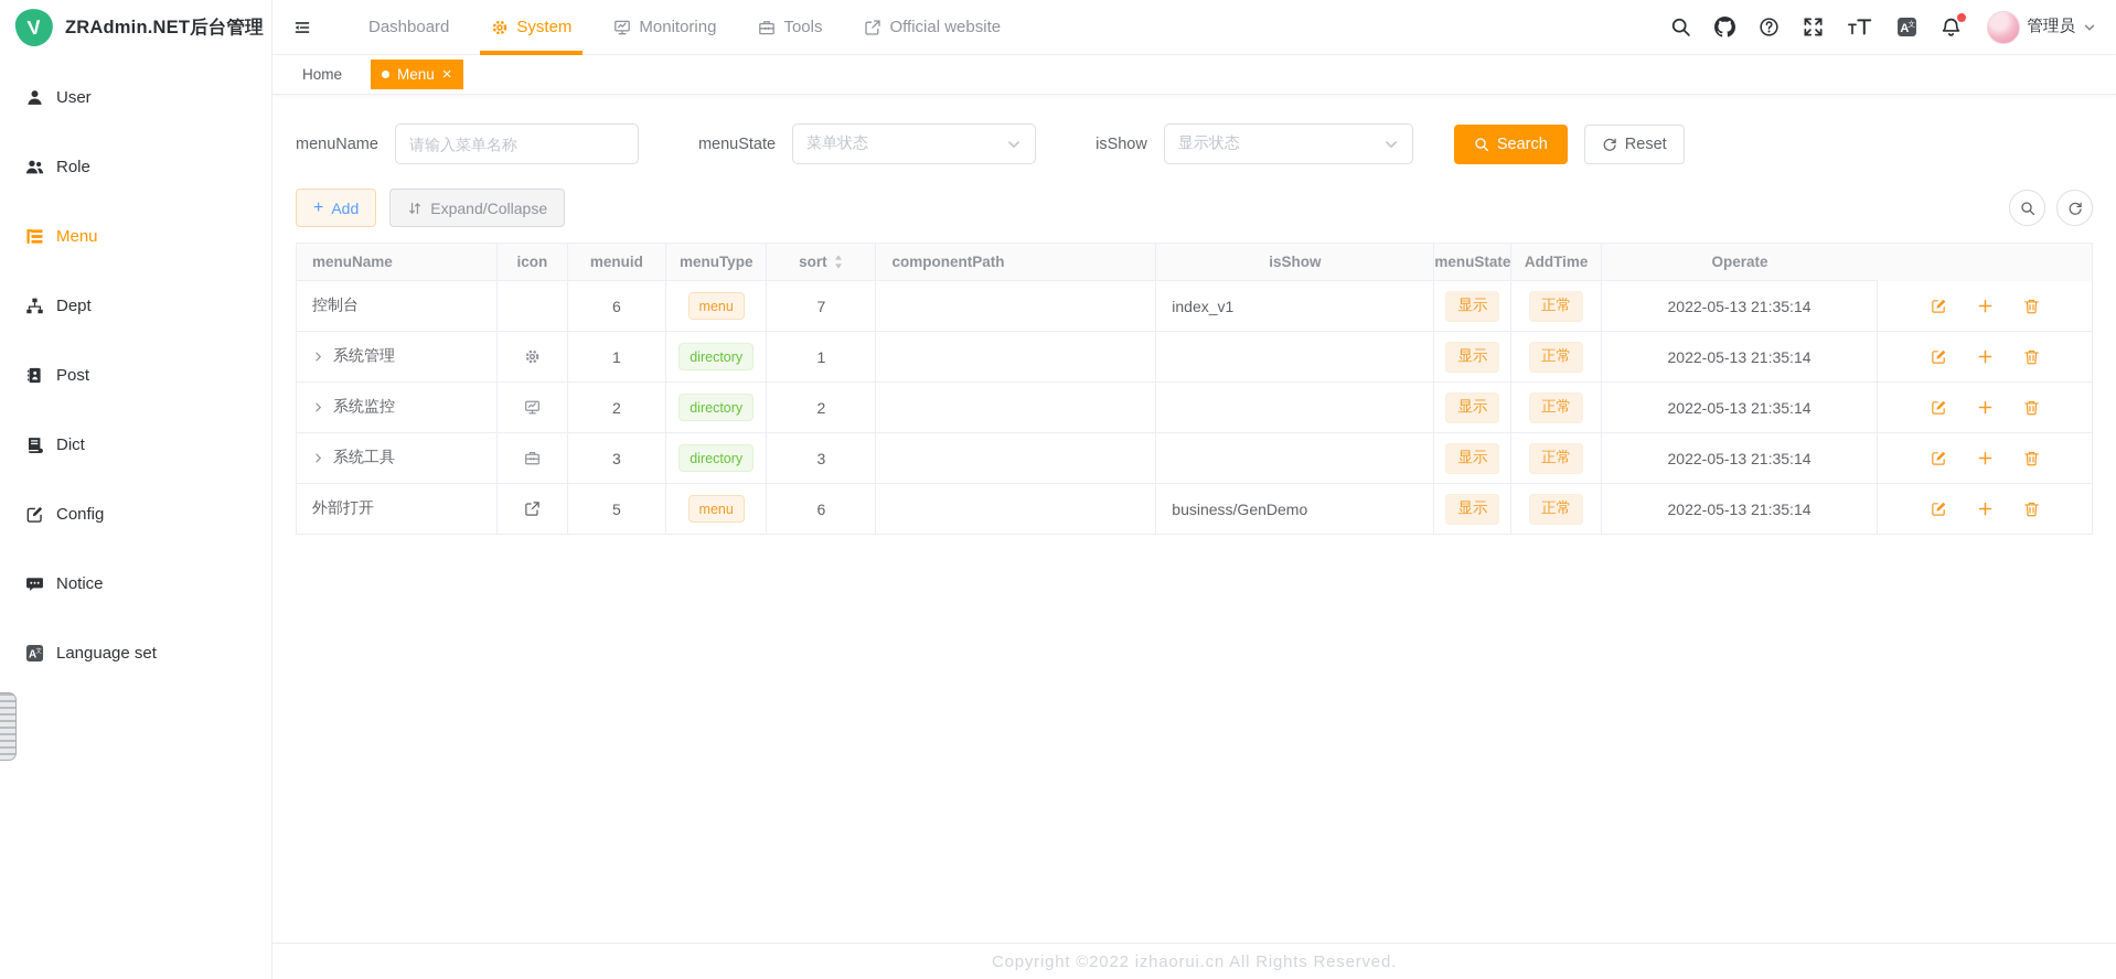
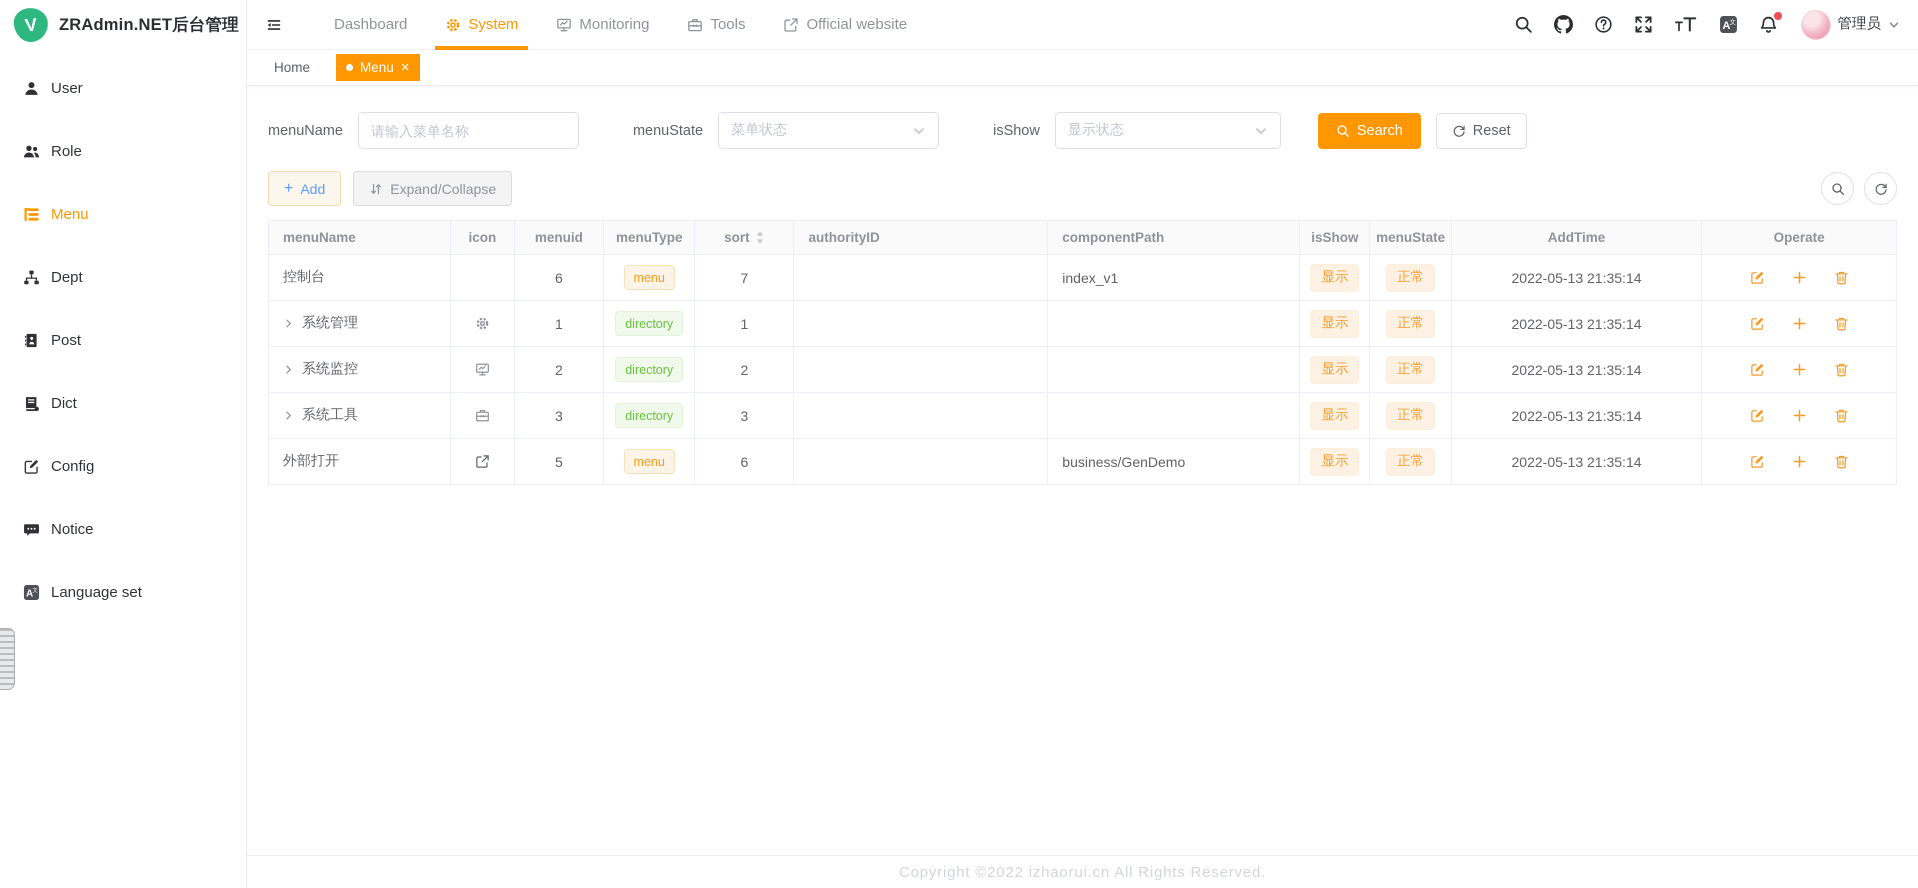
  ZRAdmin.NET后台管理
  User
  Role
  Menu
  Dept
  Post
  Dict
  Config
  Notice
  A
  Language set
  Dashboard
  System
  Monitoring
  Tools
  Official website
  A
  管理员
  Home
  Menu
  ×
  menuName
  请输入菜单名称
  menuState
  菜单状态
  isShow
  显示状态
  Search
  Reset
  +
  Add
  Expand/Collapse
  menuName
  icon
  menuid
  menuType
  sort
+ authorityID
  componentPath
  isShow
  menuState
  AddTime
  Operate
  控制台
  6
  menu
  7
  index_v1
  显示
  正常
  2022-05-13 21:35:14
  系统管理
  1
  directory
  1
  显示
  正常
  2022-05-13 21:35:14
  系统监控
  2
  directory
  2
  显示
  正常
  2022-05-13 21:35:14
  系统工具
  3
  directory
  3
  显示
  正常
  2022-05-13 21:35:14
  外部打开
  5
  menu
  6
  business/GenDemo
  显示
  正常
  2022-05-13 21:35:14
  Copyright ©2022 izhaorui.cn All Rights Reserved.
